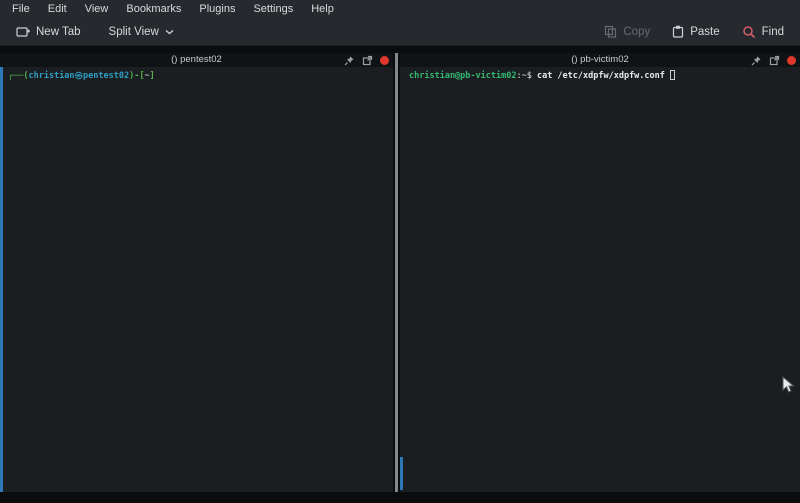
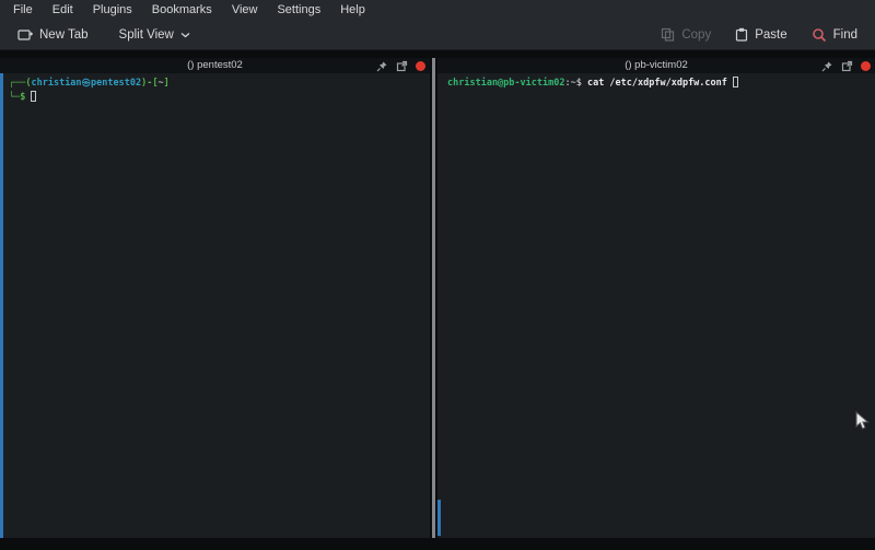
  File
  Edit
- View
+ Plugins
  Bookmarks
- Plugins
+ View
  Settings
  Help
  New Tab
  Split View
  Copy
  Paste
  Find
  () pentest02
  ┌──(christian㉿pentest02)-[~]
+ └─$
  () pb-victim02
  christian@pb-victim02:~$ cat /etc/xdpfw/xdpfw.conf
